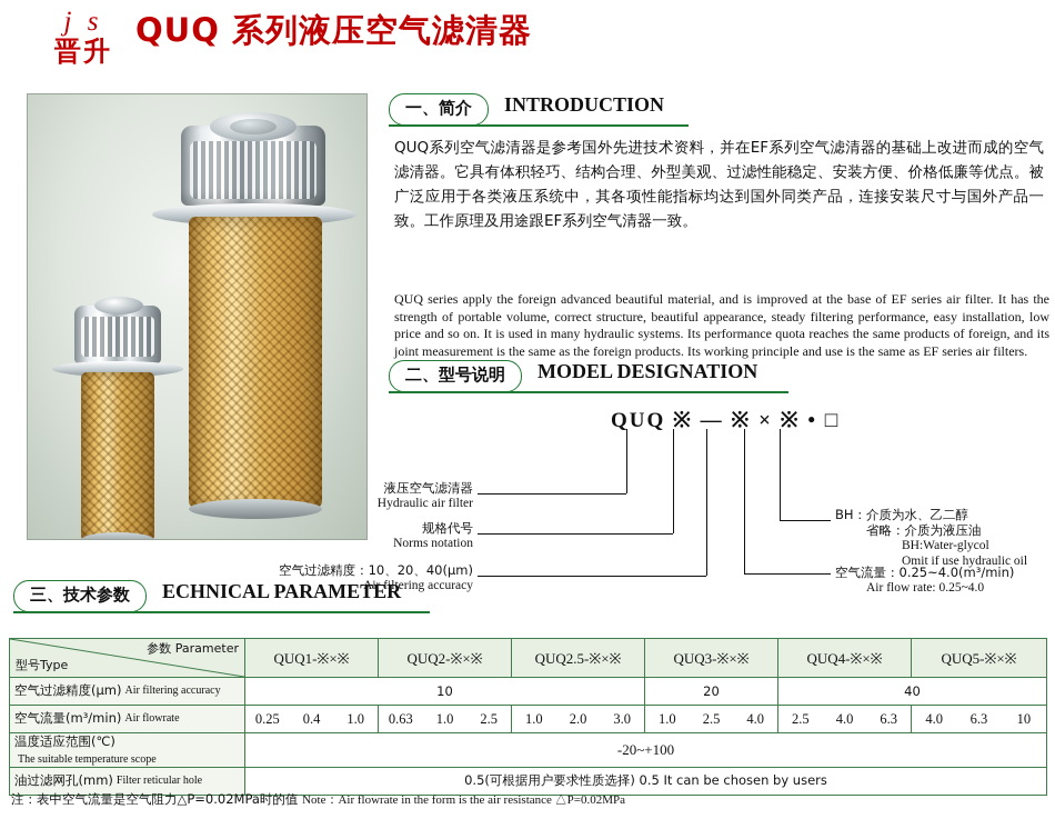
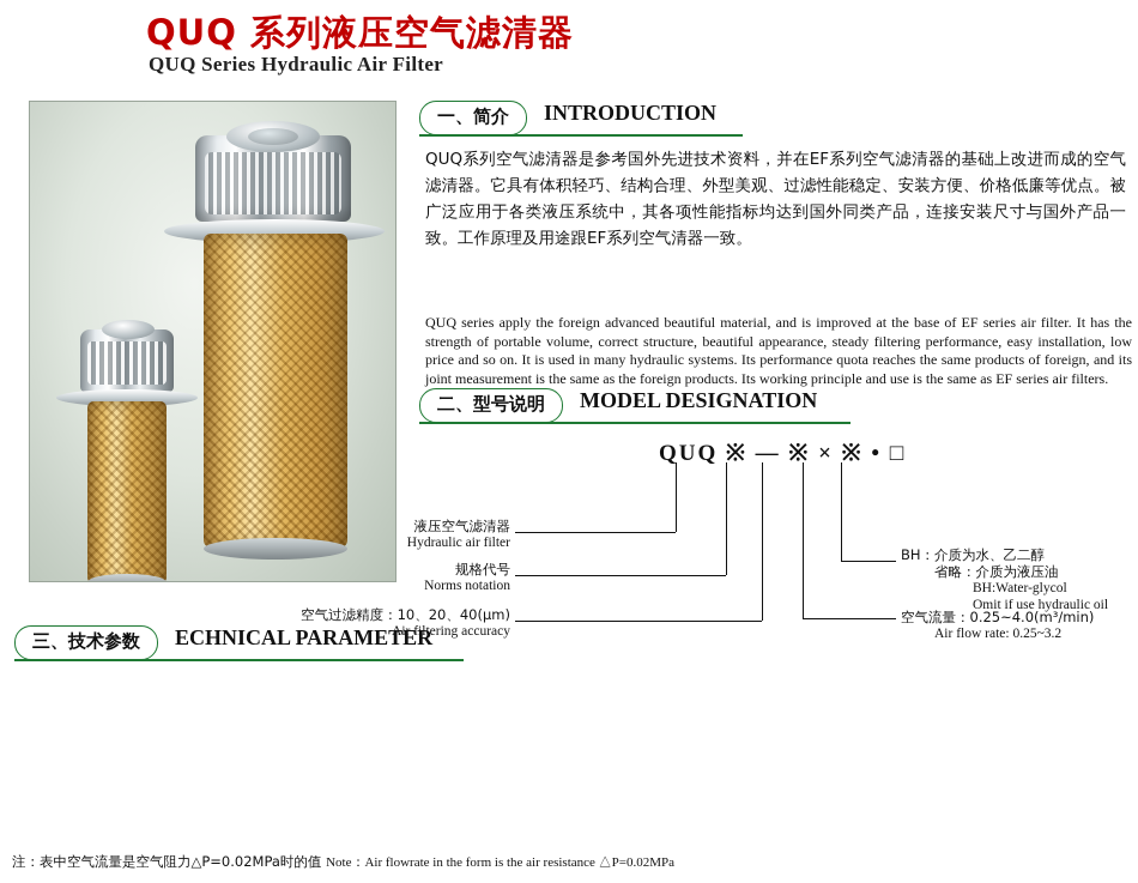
- j s
- 晋升
  QUQ 系列液压空气滤清器
+ QUQ Series Hydraulic Air Filter
  一、简介 INTRODUCTION
  QUQ系列空气滤清器是参考国外先进技术资料，并在EF系列空气滤清器的基础上改进而成的空气滤清器。它具有体积轻巧、结构合理、外型美观、过滤性能稳定、安装方便、价格低廉等优点。被广泛应用于各类液压系统中，其各项性能指标均达到国外同类产品，连接安装尺寸与国外产品一致。工作原理及用途跟EF系列空气清器一致。
  QUQ series apply the foreign advanced beautiful material, and is improved at the base of EF series air filter. It has the strength of portable volume, correct structure, beautiful appearance, steady filtering performance, easy installation, low price and so on. It is used in many hydraulic systems. Its performance quota reaches the same products of foreign, and its joint measurement is the same as the foreign products. Its working principle and use is the same as EF series air filters.
  二、型号说明 MODEL DESIGNATION
  QUQ ※ — ※ × ※ • □
  液压空气滤清器
  Hydraulic air filter
  规格代号
  Norms notation
  空气过滤精度：10、20、40(μm)
  Air filtering accuracy
  BH：介质为水、乙二醇
  省略：介质为液压油
  BH:Water-glycol
  Omit if use hydraulic oil
  空气流量：0.25~4.0(m³/min)
- Air flow rate: 0.25~4.0
+ Air flow rate: 0.25~3.2
  三、技术参数 ECHNICAL PARAMETER
- 参数 Parameter 型号Type	QUQ1-※×※	QUQ2-※×※	QUQ2.5-※×※	QUQ3-※×※	QUQ4-※×※	QUQ5-※×※
- 空气过滤精度(μm) Air filtering accuracy	10	20	40
- 空气流量(m³/min) Air flowrate	0.25 0.4 1.0	0.63 1.0 2.5	1.0 2.0 3.0	1.0 2.5 4.0	2.5 4.0 6.3	4.0 6.3 10
- 温度适应范围(℃)The suitable temperature scope	-20~+100
- 油过滤网孔(mm) Filter reticular hole	0.5(可根据用户要求性质选择) 0.5 It can be chosen by users
  注：表中空气流量是空气阻力△P=0.02MPa时的值 Note：Air flowrate in the form is the air resistance △P=0.02MPa
